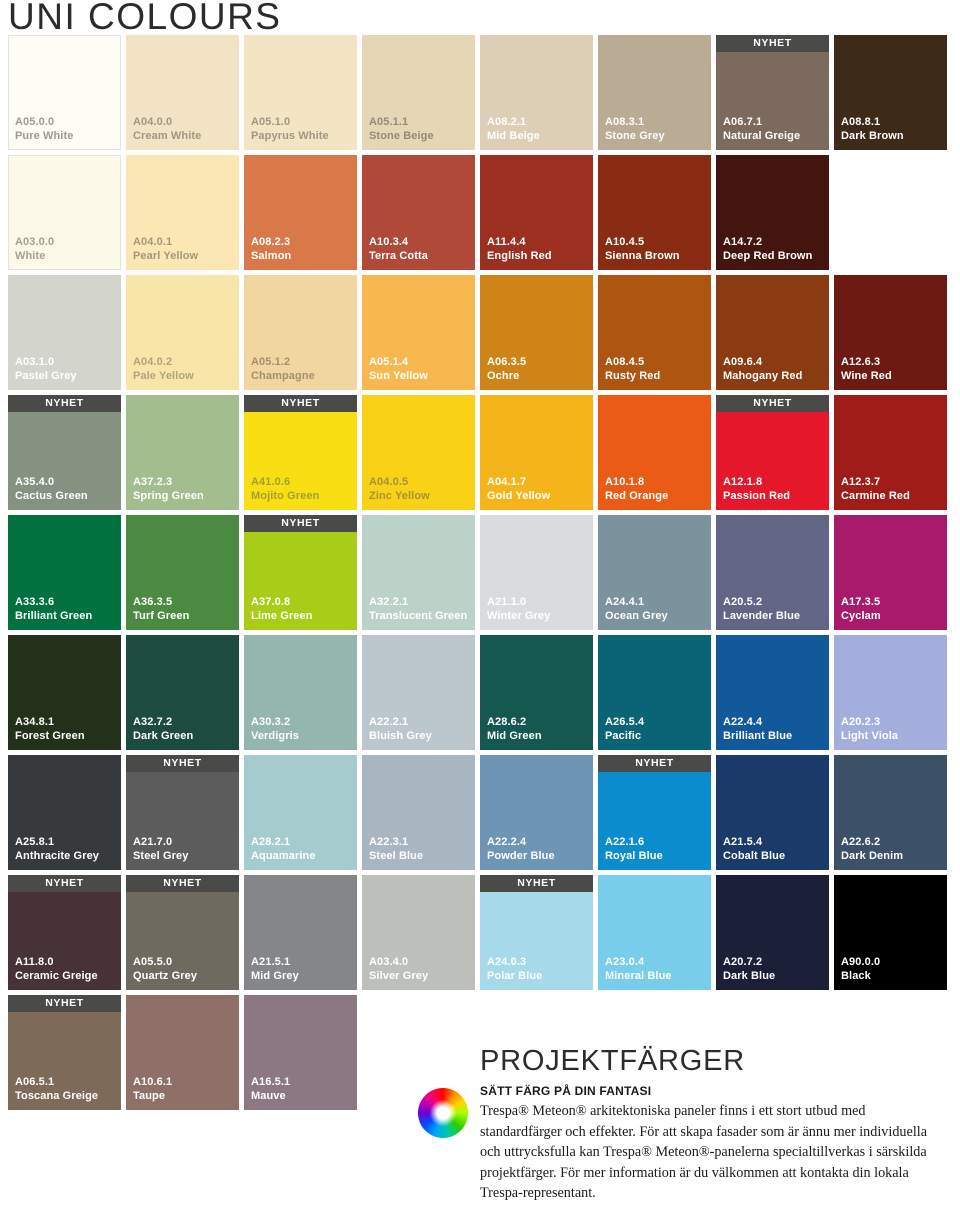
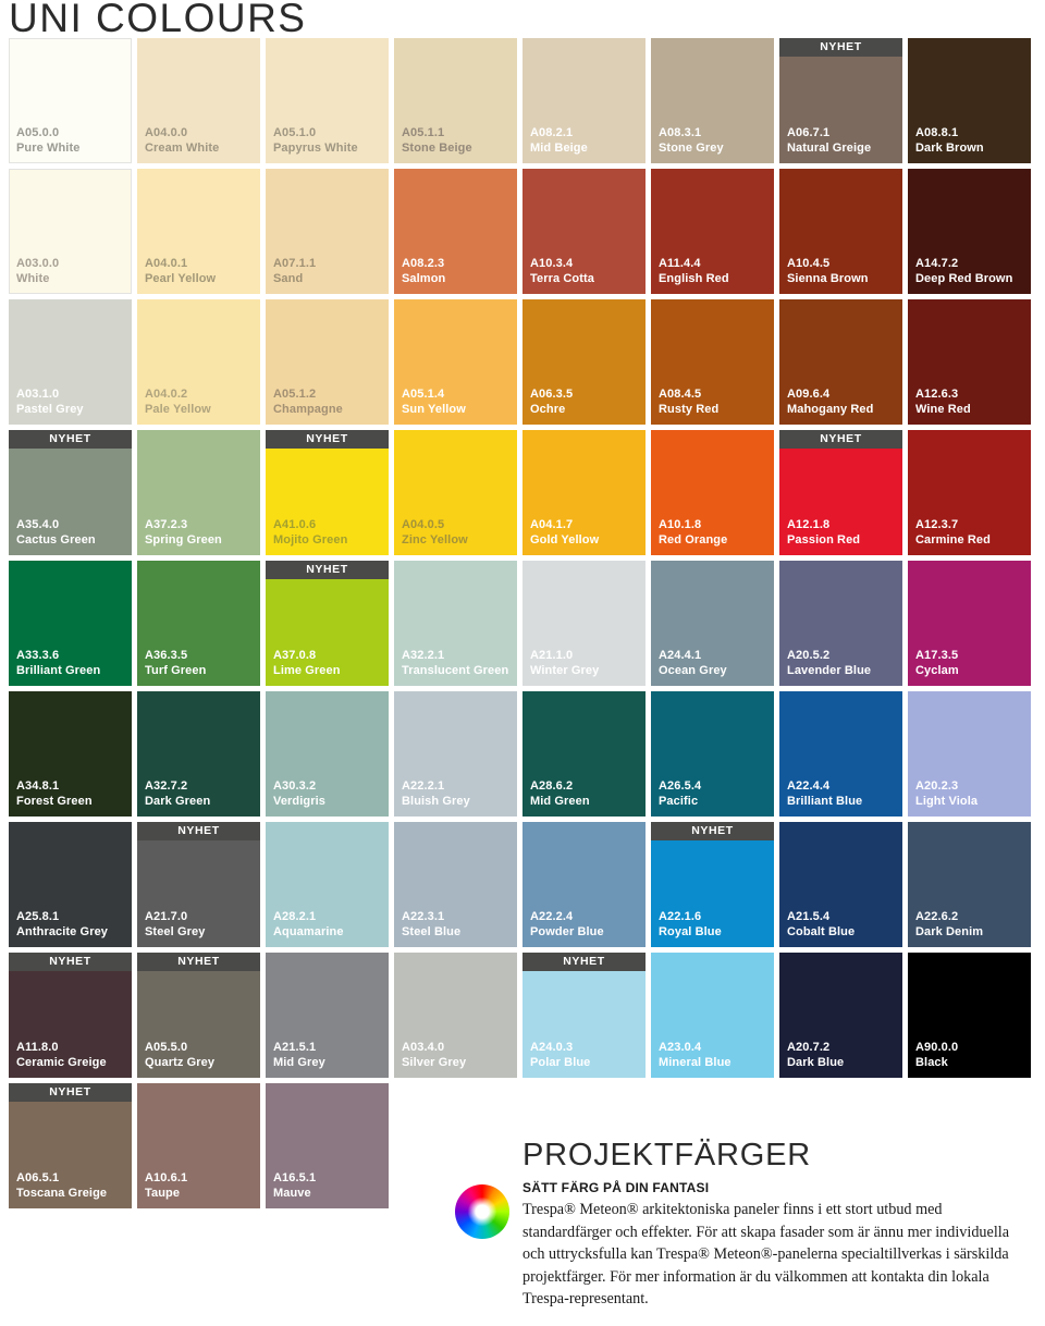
  UNI COLOURS
  A05.0.0
  Pure White
  A04.0.0
  Cream White
  A05.1.0
  Papyrus White
  A05.1.1
  Stone Beige
  A08.2.1
  Mid Beige
  A08.3.1
  Stone Grey
  NYHET
  A06.7.1
  Natural Greige
  A08.8.1
  Dark Brown
  A03.0.0
  White
  A04.0.1
  Pearl Yellow
+ A07.1.1
+ Sand
  A08.2.3
  Salmon
  A10.3.4
  Terra Cotta
  A11.4.4
  English Red
  A10.4.5
  Sienna Brown
  A14.7.2
  Deep Red Brown
  A03.1.0
  Pastel Grey
  A04.0.2
  Pale Yellow
  A05.1.2
  Champagne
  A05.1.4
  Sun Yellow
  A06.3.5
  Ochre
  A08.4.5
  Rusty Red
  A09.6.4
  Mahogany Red
  A12.6.3
  Wine Red
  NYHET
  A35.4.0
  Cactus Green
  A37.2.3
  Spring Green
  NYHET
  A41.0.6
  Mojito Green
  A04.0.5
  Zinc Yellow
  A04.1.7
  Gold Yellow
  A10.1.8
  Red Orange
  NYHET
  A12.1.8
  Passion Red
  A12.3.7
  Carmine Red
  A33.3.6
  Brilliant Green
  A36.3.5
  Turf Green
  NYHET
  A37.0.8
  Lime Green
  A32.2.1
  Translucent Green
  A21.1.0
  Winter Grey
  A24.4.1
  Ocean Grey
  A20.5.2
  Lavender Blue
  A17.3.5
  Cyclam
  A34.8.1
  Forest Green
  A32.7.2
  Dark Green
  A30.3.2
  Verdigris
  A22.2.1
  Bluish Grey
  A28.6.2
  Mid Green
  A26.5.4
  Pacific
  A22.4.4
  Brilliant Blue
  A20.2.3
  Light Viola
  A25.8.1
  Anthracite Grey
  NYHET
  A21.7.0
  Steel Grey
  A28.2.1
  Aquamarine
  A22.3.1
  Steel Blue
  A22.2.4
  Powder Blue
  NYHET
  A22.1.6
  Royal Blue
  A21.5.4
  Cobalt Blue
  A22.6.2
  Dark Denim
  NYHET
  A11.8.0
  Ceramic Greige
  NYHET
  A05.5.0
  Quartz Grey
  A21.5.1
  Mid Grey
  A03.4.0
  Silver Grey
  NYHET
  A24.0.3
  Polar Blue
  A23.0.4
  Mineral Blue
  A20.7.2
  Dark Blue
  A90.0.0
  Black
  NYHET
  A06.5.1
  Toscana Greige
  A10.6.1
  Taupe
  A16.5.1
  Mauve
  PROJEKTFÄRGER
  SÄTT FÄRG PÅ DIN FANTASI
  Trespa® Meteon® arkitektoniska paneler finns i ett stort utbud med standardfärger och effekter. För att skapa fasader som är ännu mer individuella och uttrycksfulla kan Trespa® Meteon®-panelerna specialtillverkas i särskilda projektfärger. För mer information är du välkommen att kontakta din lokala Trespa-representant.
